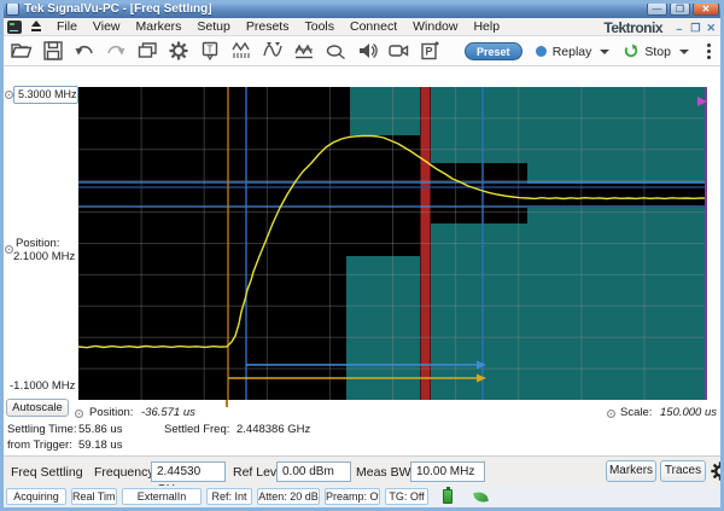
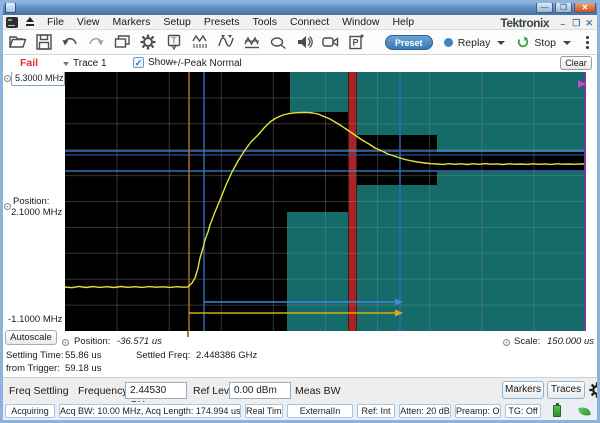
- Tek SignalVu-PC - [Freq Settling]
  —
  ❐
  ✕
  File
  View
  Markers
  Setup
  Presets
  Tools
  Connect
  Window
  Help
  Tektronix
  －
  ❐
  ✕
  T
  P
  Preset
  Replay
  Stop
+ Fail
+ Trace 1
+ ✓
+ Show
+ +/-Peak Normal
+ Clear
  5.3000 MHz
  Position:
  2.1000 MHz
  -1.1000 MHz
  Autoscale
  Position:
  -36.571 us
  Scale:
  150.000 us
  Settling Time:
  55.86 us
  Settled Freq:
  2.448386 GHz
  from Trigger:
  59.18 us
  Freq Settling
  Frequenc
  2.44530
  Ref Lev
  0.00 dBm
  Meas BW
- 10.00 MHz
  Markers
  Traces
  Acquiring
+ Acq BW: 10.00 MHz, Acq Length: 174.994 us
  Real Tim
  ExternalIn
  Ref: Int
  Atten: 20 dB
  Preamp: Of
  TG: Off
